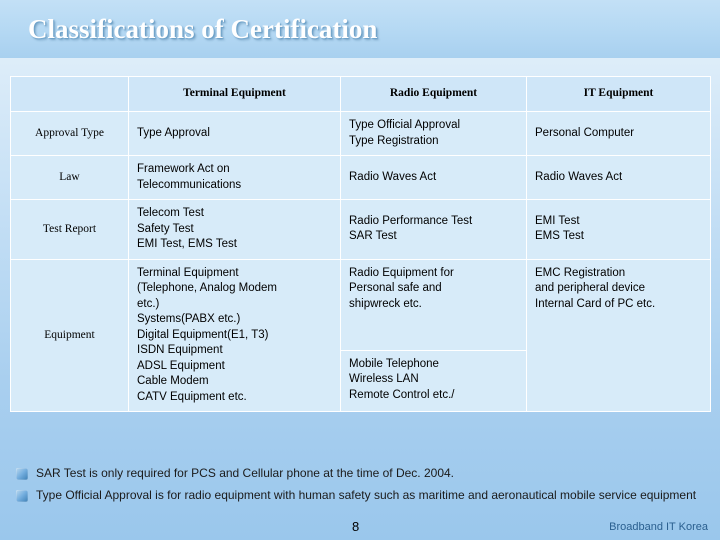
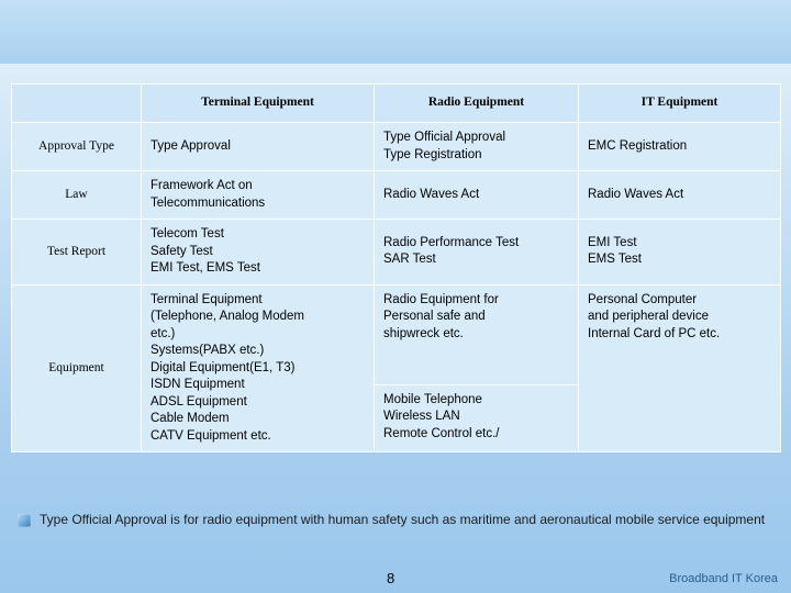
- Classifications of Certification
  	Terminal Equipment	Radio Equipment	IT Equipment
- Approval Type	Type Approval	Type Official Approval Type Registration	Personal Computer
+ Approval Type	Type Approval	Type Official Approval Type Registration	EMC Registration
  Law	Framework Act on Telecommunications	Radio Waves Act	Radio Waves Act
  Test Report	Telecom Test Safety Test EMI Test, EMS Test	Radio Performance Test SAR Test	EMI Test EMS Test
- Equipment	Terminal Equipment (Telephone, Analog Modem etc.) Systems(PABX etc.) Digital Equipment(E1, T3) ISDN Equipment ADSL Equipment Cable Modem CATV Equipment etc.	Radio Equipment for Personal safe and shipwreck etc.	EMC Registration and peripheral device Internal Card of PC etc.
+ Equipment	Terminal Equipment (Telephone, Analog Modem etc.) Systems(PABX etc.) Digital Equipment(E1, T3) ISDN Equipment ADSL Equipment Cable Modem CATV Equipment etc.	Radio Equipment for Personal safe and shipwreck etc.	Personal Computer and peripheral device Internal Card of PC etc.
  Mobile Telephone Wireless LAN Remote Control etc./
- SAR Test is only required for PCS and Cellular phone at the time of Dec. 2004.
  Type Official Approval is for radio equipment with human safety such as maritime and aeronautical mobile service equipment
  8
  Broadband IT Korea
